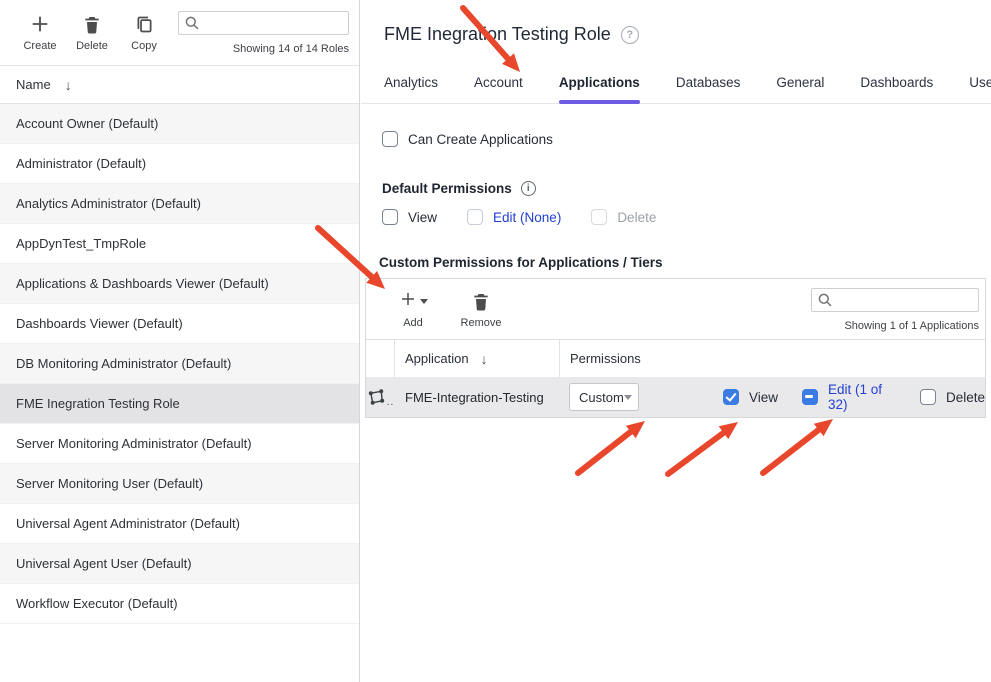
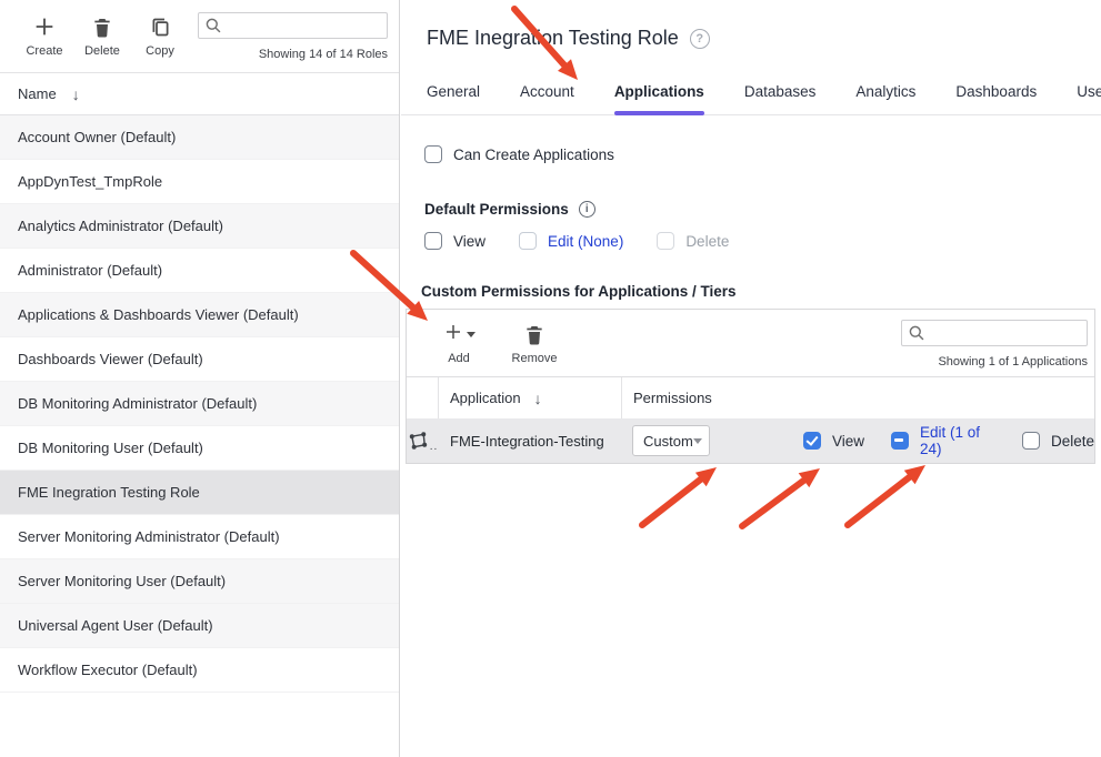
  Create
  Delete
  Copy
  Showing 14 of 14 Roles
  Name
  ↓
  Account Owner (Default)
- Administrator (Default)
+ AppDynTest_TmpRole
  Analytics Administrator (Default)
- AppDynTest_TmpRole
+ Administrator (Default)
  Applications & Dashboards Viewer (Default)
  Dashboards Viewer (Default)
  DB Monitoring Administrator (Default)
+ DB Monitoring User (Default)
  FME Inegration Testing Role
  Server Monitoring Administrator (Default)
  Server Monitoring User (Default)
- Universal Agent Administrator (Default)
  Universal Agent User (Default)
  Workflow Executor (Default)
  FME Inegraton Testing Role
  ?
- Analytics
+ General
  Account
  Applications
  Databases
- General
+ Analytics
  Dashboards
  Can Create Applications
  Default Permissions
  i
  View
  Edit (None)
  Delete
  Custom Permissions for Applications / Tiers
  Add
  Remove
  Showing 1 of 1 Applications
  Application
  ↓
  Permissions
  ..
  FME-Integration-Testing
  Custom
  View
- Edit (1 of 32)
+ Edit (1 of 24)
  Delete
